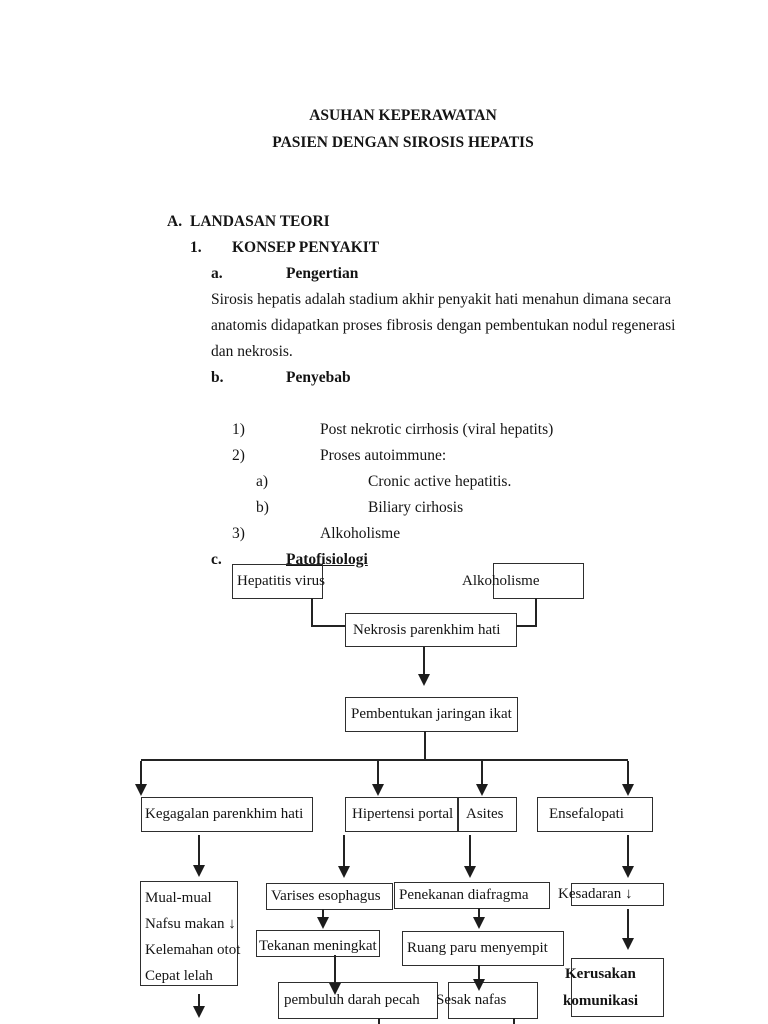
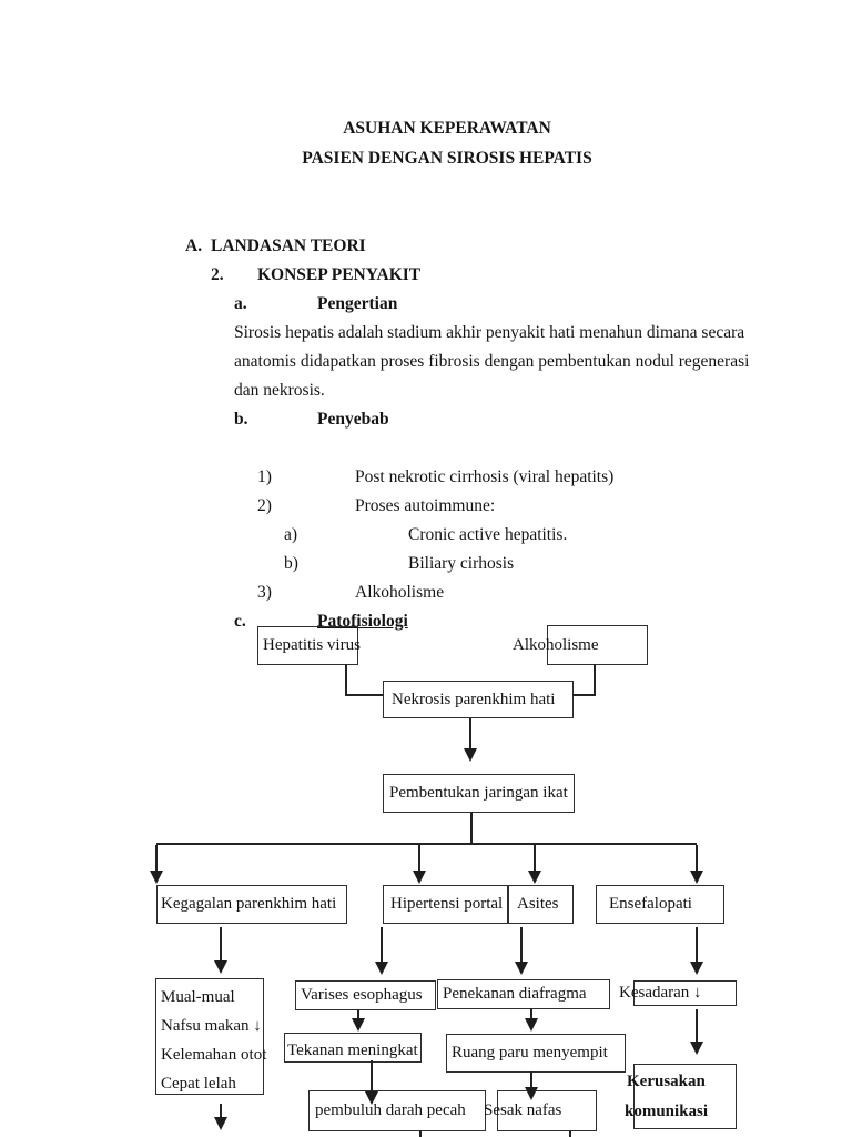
  ASUHAN KEPERAWATAN
  PASIEN DENGAN SIROSIS HEPATIS
  A.
  LANDASAN TEORI
- 1.
+ 2.
  KONSEP PENYAKIT
  a.
  Pengertian
  Sirosis hepatis adalah stadium akhir penyakit hati menahun dimana secara
  anatomis didapatkan proses fibrosis dengan pembentukan nodul regenerasi
  dan nekrosis.
  b.
  Penyebab
  1)
  Post nekrotic cirrhosis (viral hepatits)
  2)
  Proses autoimmune:
  a)
  Cronic active hepatitis.
  b)
  Biliary cirhosis
  3)
  Alkoholisme
  c.
  Patofisiologi
  Hepatitis virus
  Alkoholisme
  Nekrosis parenkhim hati
  Pembentukan jaringan ikat
  Kegagalan parenkhim hati
  Hipertensi portal
  Asites
  Ensefalopati
  Mual-mual
  Nafsu makan ↓
  Kelemahan otot
  Cepat lelah
  Varises esophagus
  Penekanan diafragma
  Kesadaran ↓
  Tekanan meningkat
  Ruang paru menyempit
  Kerusakan
  komunikasi
  pembuluh darah pecah
  Sesak nafas
